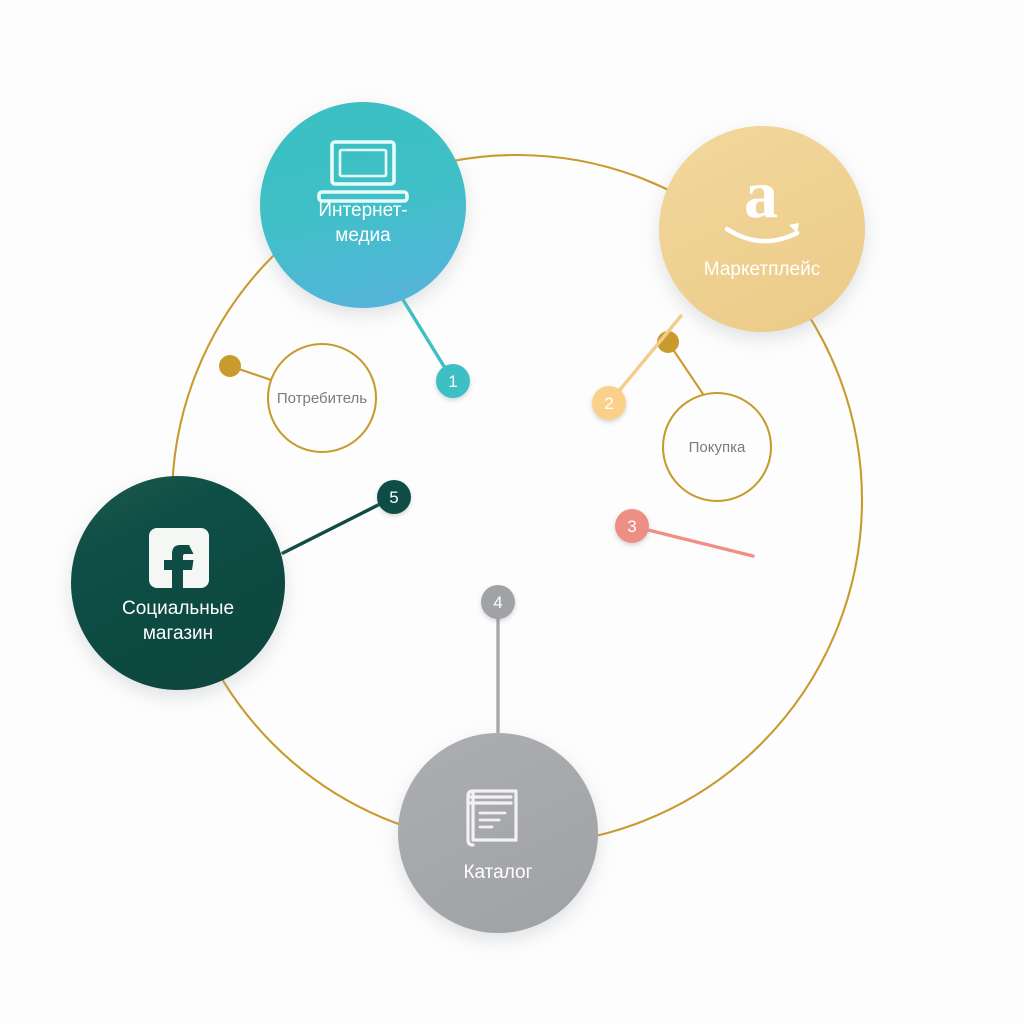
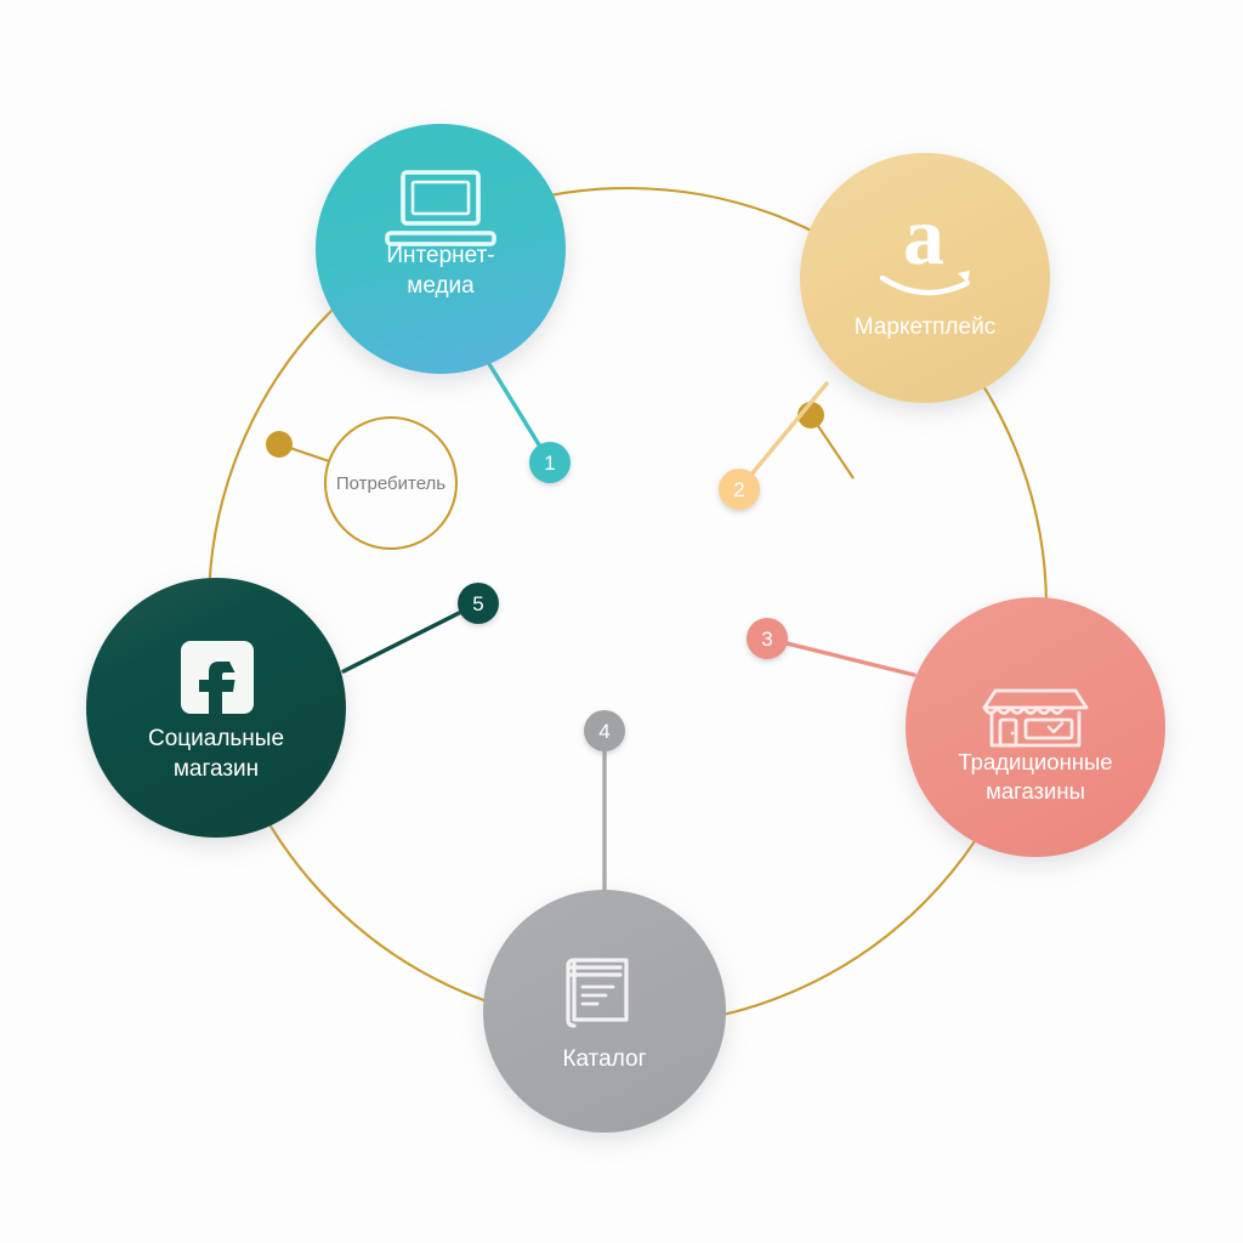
  Потребитель
- Покупка
  Интернет-
  медиа
  a
  Маркетплейс
+ Традиционные
+ магазины
  Каталог
  Социальные
  магазин
  1
  2
  3
  4
  5
